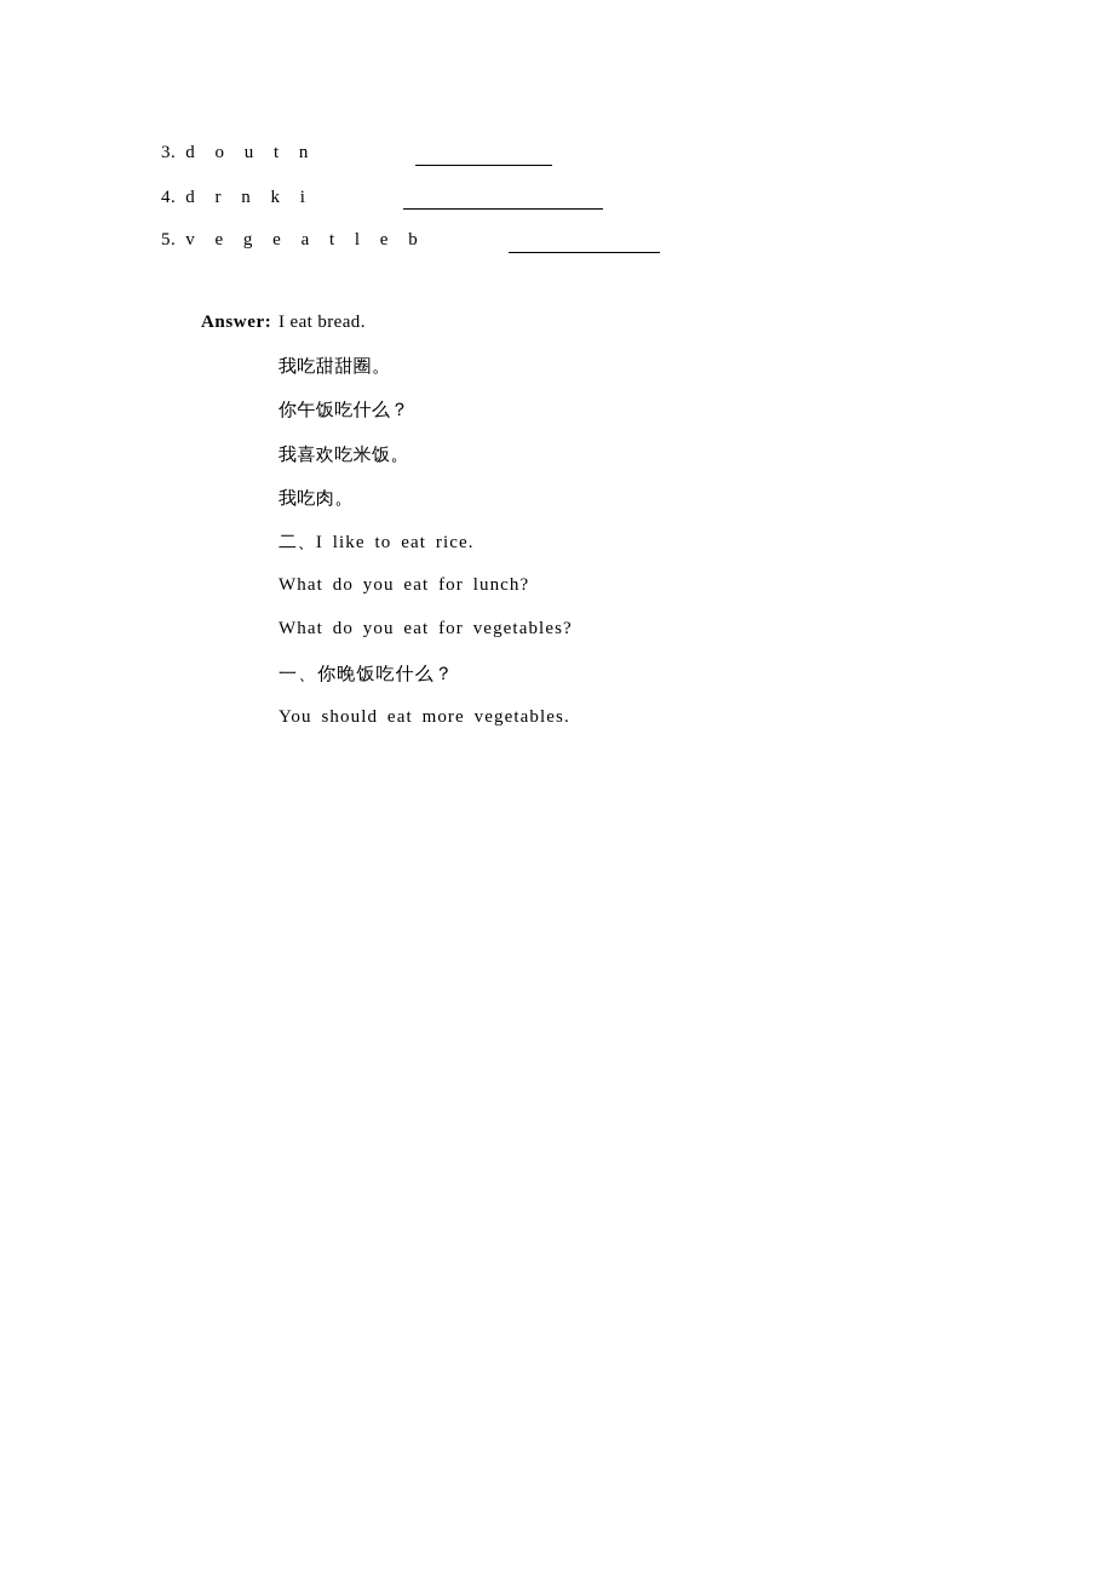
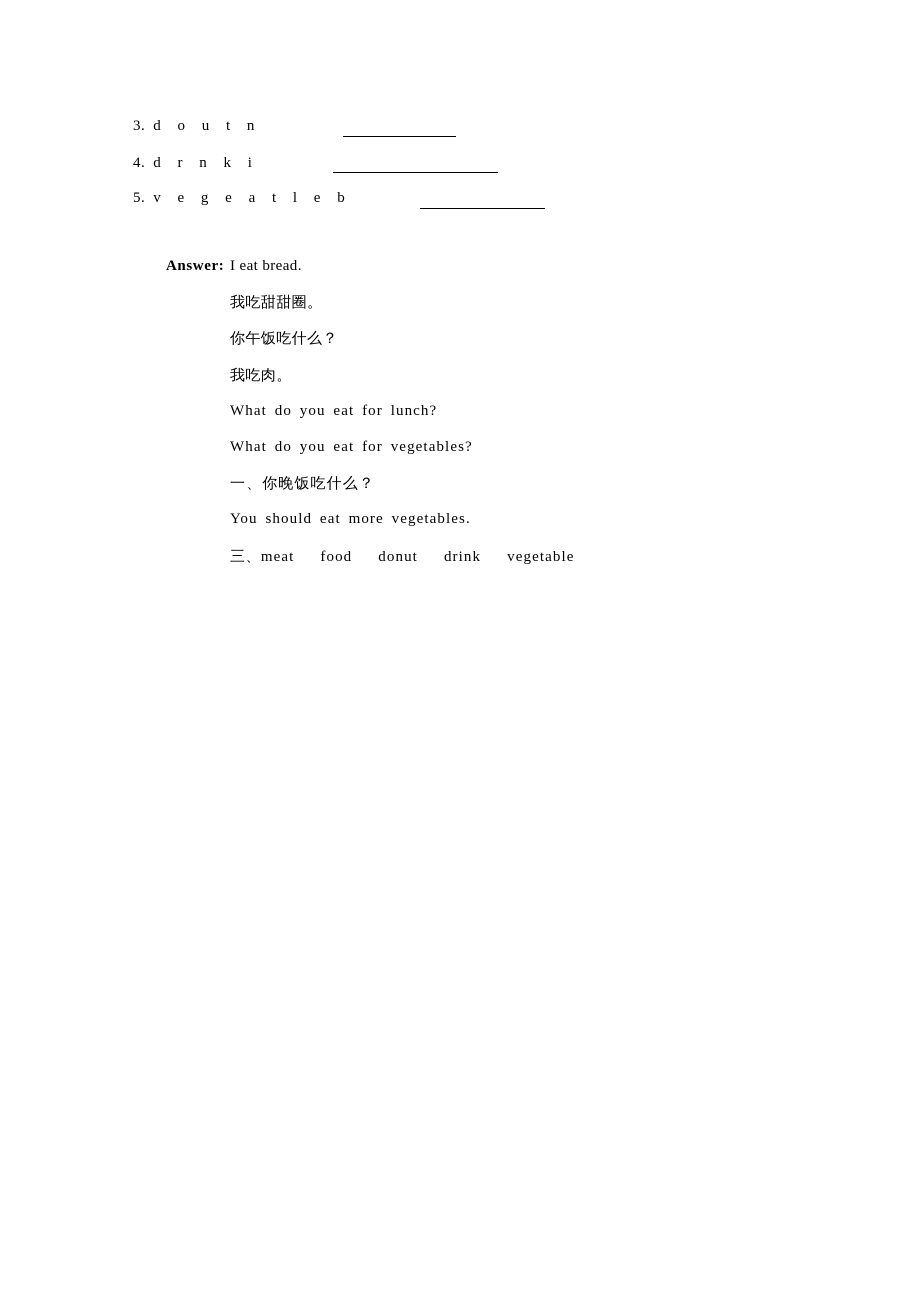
  3.
  d o u t n
  4.
  d r n k i
  5.
  v e g e a t l e b
  Answer:
  I eat bread.
  我吃甜甜圈。
  你午饭吃什么？
- 我喜欢吃米饭。
  我吃肉。
- 二、I like to eat rice.
  What do you eat for lunch?
  What do you eat for vegetables?
  一、你晚饭吃什么？
  You should eat more vegetables.
+ 三、meat food donut drink vegetable
